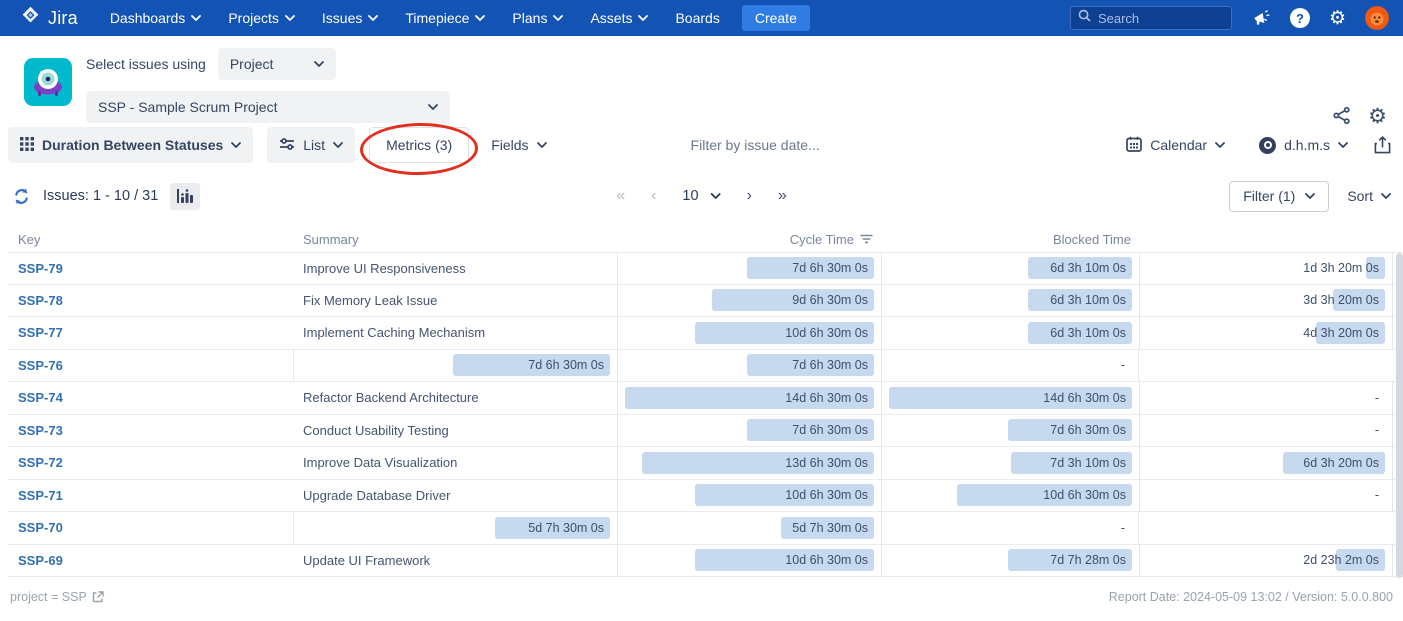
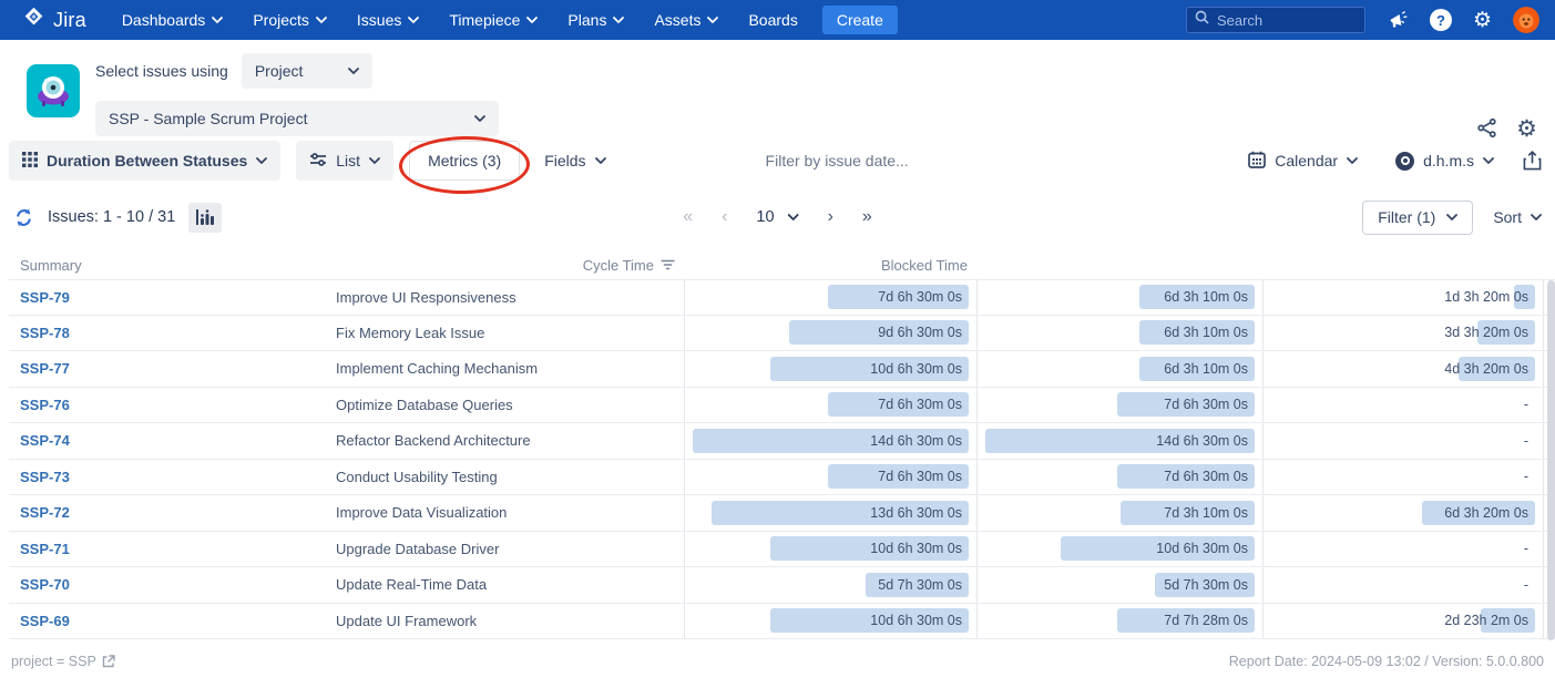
  Jira
  Dashboards
  Projects
  Issues
  Timepiece
  Plans
  Assets
  Boards
  Create
  Search
  ?
  ⚙
  Select issues using
  Project
  SSP - Sample Scrum Project
  ⚙
  Duration Between Statuses
  List
  Metrics (3)
  Fields
  Filter by issue date...
  Calendar
  d.h.m.s
  Issues: 1 - 10 / 31
  «
  ‹
  10
  ›
  »
  Filter (1)
  Sort
- Key
  Summary
  Cycle Time
  Blocked Time
  SSP-79
  Improve UI Responsiveness
  7d 6h 30m 0s
  6d 3h 10m 0s
  1d 3h 20m 0s
  SSP-78
  Fix Memory Leak Issue
  9d 6h 30m 0s
  6d 3h 10m 0s
  3d 3h 20m 0s
  SSP-77
  Implement Caching Mechanism
  10d 6h 30m 0s
  6d 3h 10m 0s
  4d 3h 20m 0s
  SSP-76
+ Optimize Database Queries
  7d 6h 30m 0s
  7d 6h 30m 0s
  -
  SSP-74
  Refactor Backend Architecture
  14d 6h 30m 0s
  14d 6h 30m 0s
  -
  SSP-73
  Conduct Usability Testing
  7d 6h 30m 0s
  7d 6h 30m 0s
  -
  SSP-72
  Improve Data Visualization
  13d 6h 30m 0s
  7d 3h 10m 0s
  6d 3h 20m 0s
  SSP-71
  Upgrade Database Driver
  10d 6h 30m 0s
  10d 6h 30m 0s
  -
  SSP-70
+ Update Real-Time Data
  5d 7h 30m 0s
  5d 7h 30m 0s
  -
  SSP-69
  Update UI Framework
  10d 6h 30m 0s
  7d 7h 28m 0s
  2d 23h 2m 0s
  project = SSP
  Report Date: 2024-05-09 13:02 / Version: 5.0.0.800
